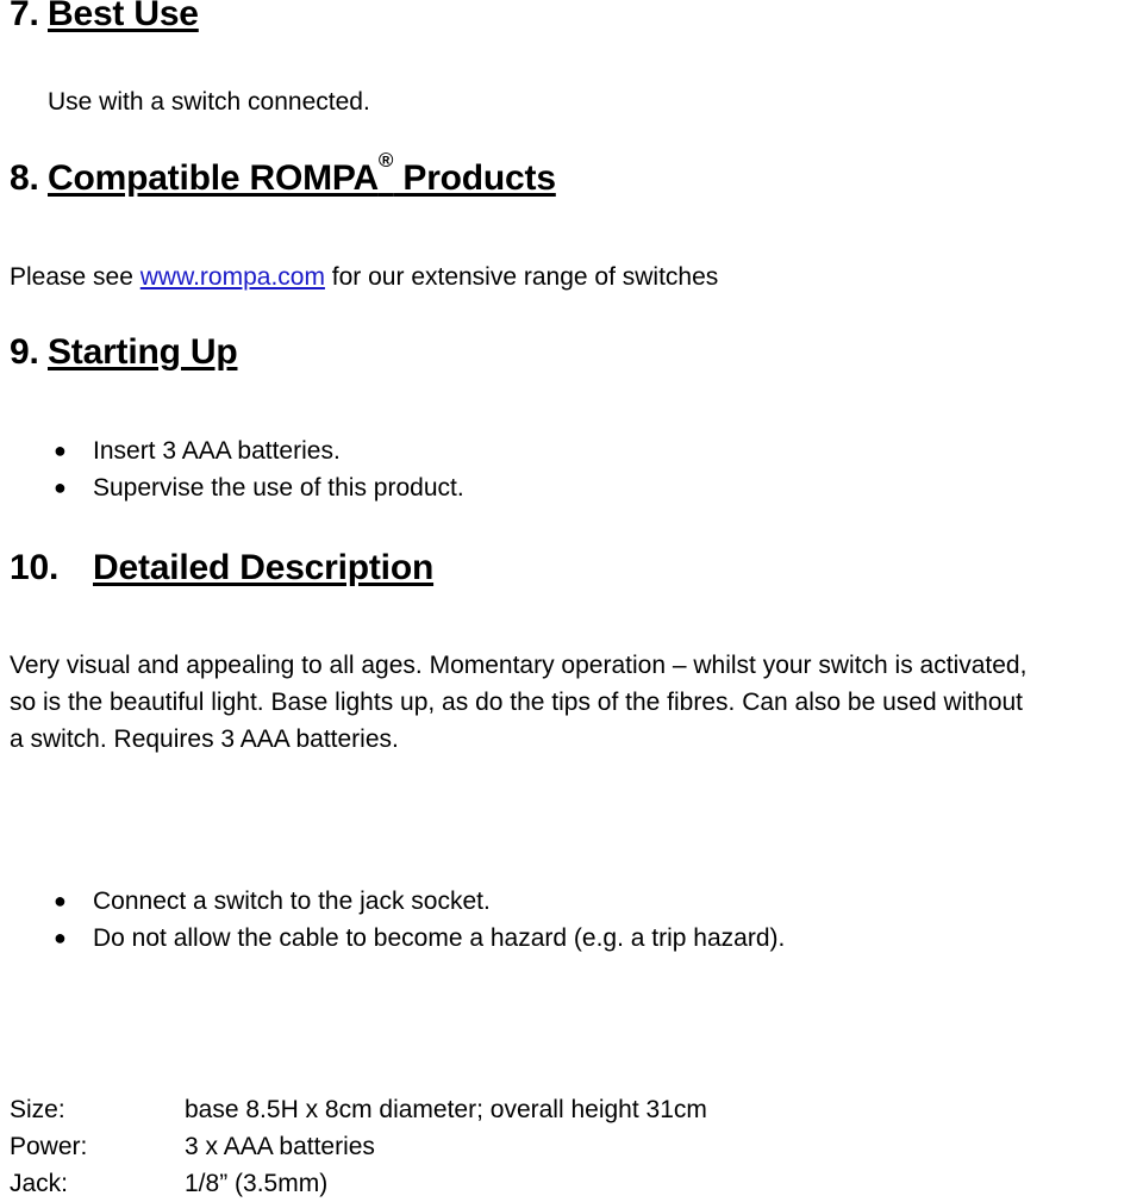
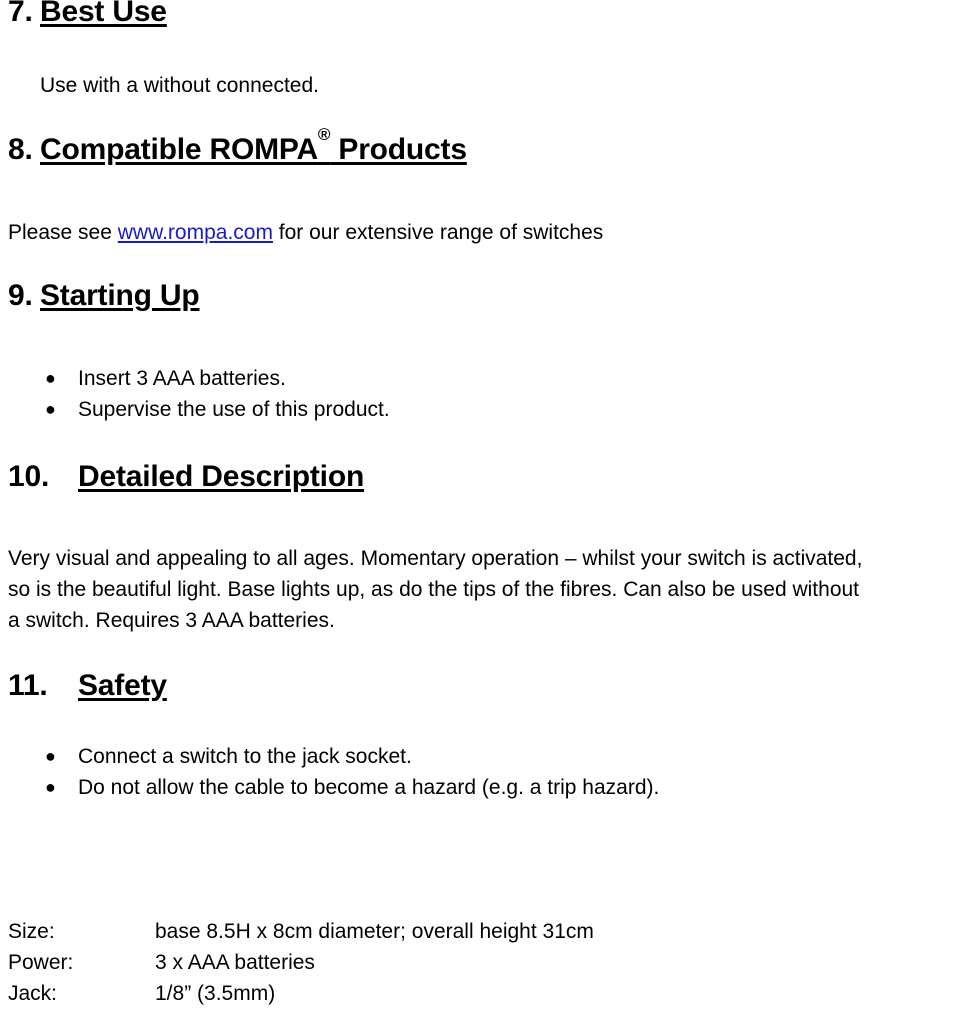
  7.
  Best Use
- Use with a switch connected.
+ Use with a without connected.
  8.
  Compatible ROMPA® Products
  Please see www.rompa.com for our extensive range of switches
  9.
  Starting Up
  ●
  Insert 3 AAA batteries.
  ●
  Supervise the use of this product.
  10.
  Detailed Description
  Very visual and appealing to all ages. Momentary operation – whilst your switch is activated,
  so is the beautiful light. Base lights up, as do the tips of the fibres. Can also be used without
  a switch. Requires 3 AAA batteries.
+ 11.
+ Safety
  ●
  Connect a switch to the jack socket.
  ●
  Do not allow the cable to become a hazard (e.g. a trip hazard).
  Size:	base 8.5H x 8cm diameter; overall height 31cm
  Power:	3 x AAA batteries
  Jack:	1/8” (3.5mm)
